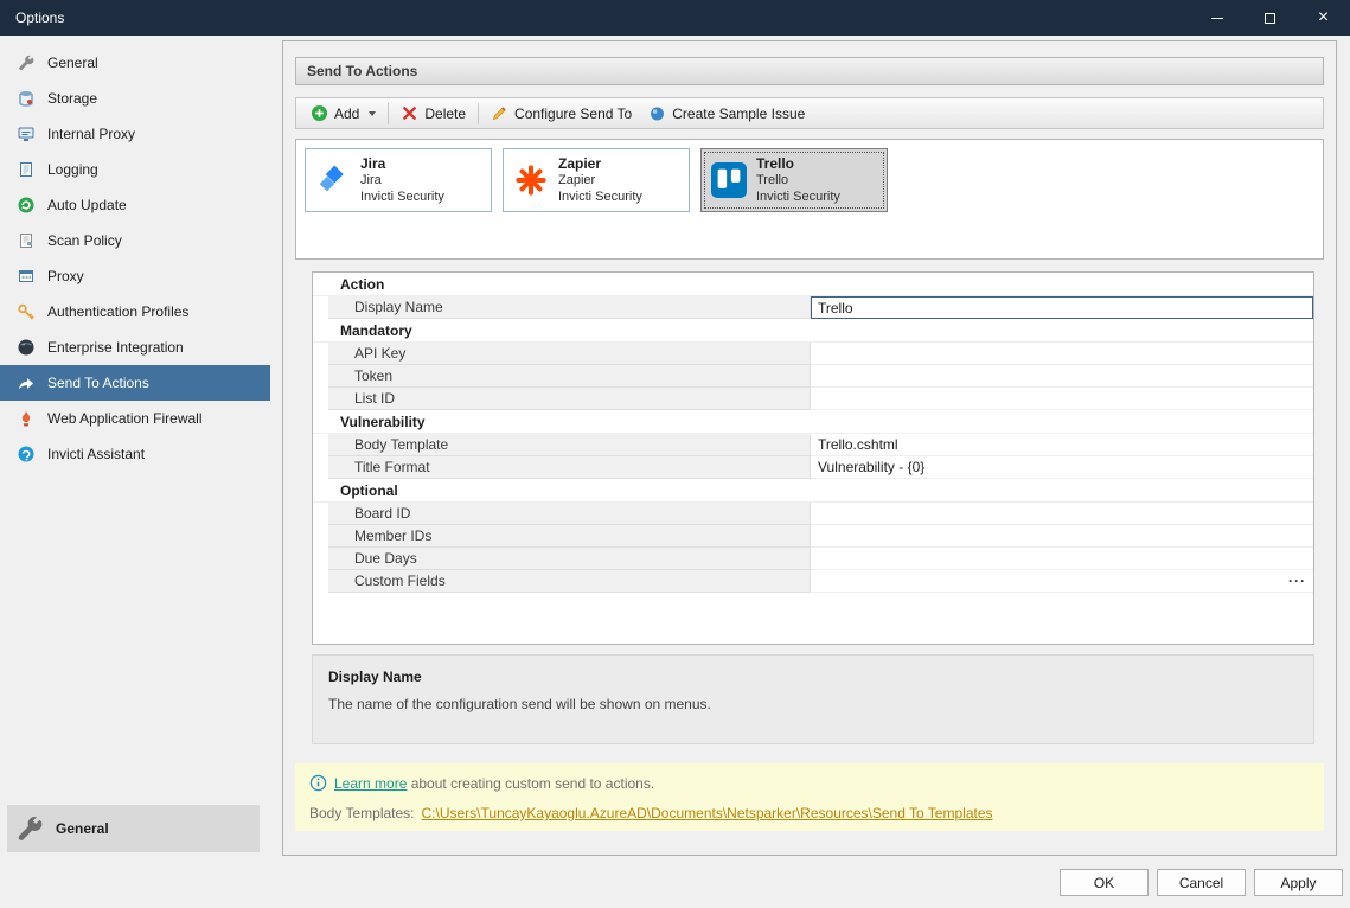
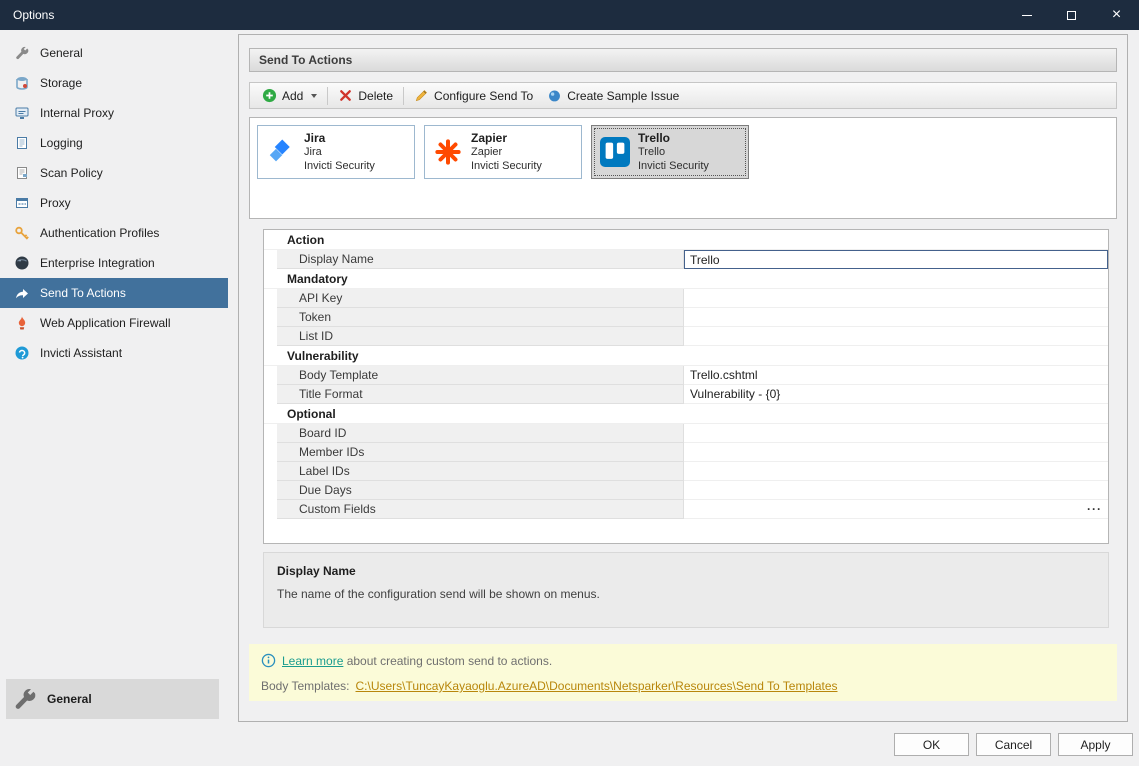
  Options
  ×
  General
  Storage
  Internal Proxy
  Logging
- Auto Update
  Scan Policy
  Proxy
  Authentication Profiles
  Enterprise Integration
  Send To Actions
  Web Application Firewall
  Invicti Assistant
  General
  Send To Actions
  Add
  Delete
  Configure Send To
  Create Sample Issue
  Jira
  Jira
  Invicti Security
  Zapier
  Zapier
  Invicti Security
  Trello
  Trello
  Invicti Security
  Action
  Display Name
  Trello
  Mandatory
  API Key
  Token
  List ID
  Vulnerability
  Body Template
  Trello.cshtml
  Title Format
  Vulnerability - {0}
  Optional
  Board ID
  Member IDs
+ Label IDs
  Due Days
  Custom Fields
  ···
  Display Name
  The name of the configuration send will be shown on menus.
  Learn more about creating custom send to actions.
  Body Templates:
  C:\Users\TuncayKayaoglu.AzureAD\Documents\Netsparker\Resources\Send To Templates
  OK
  Cancel
  Apply
